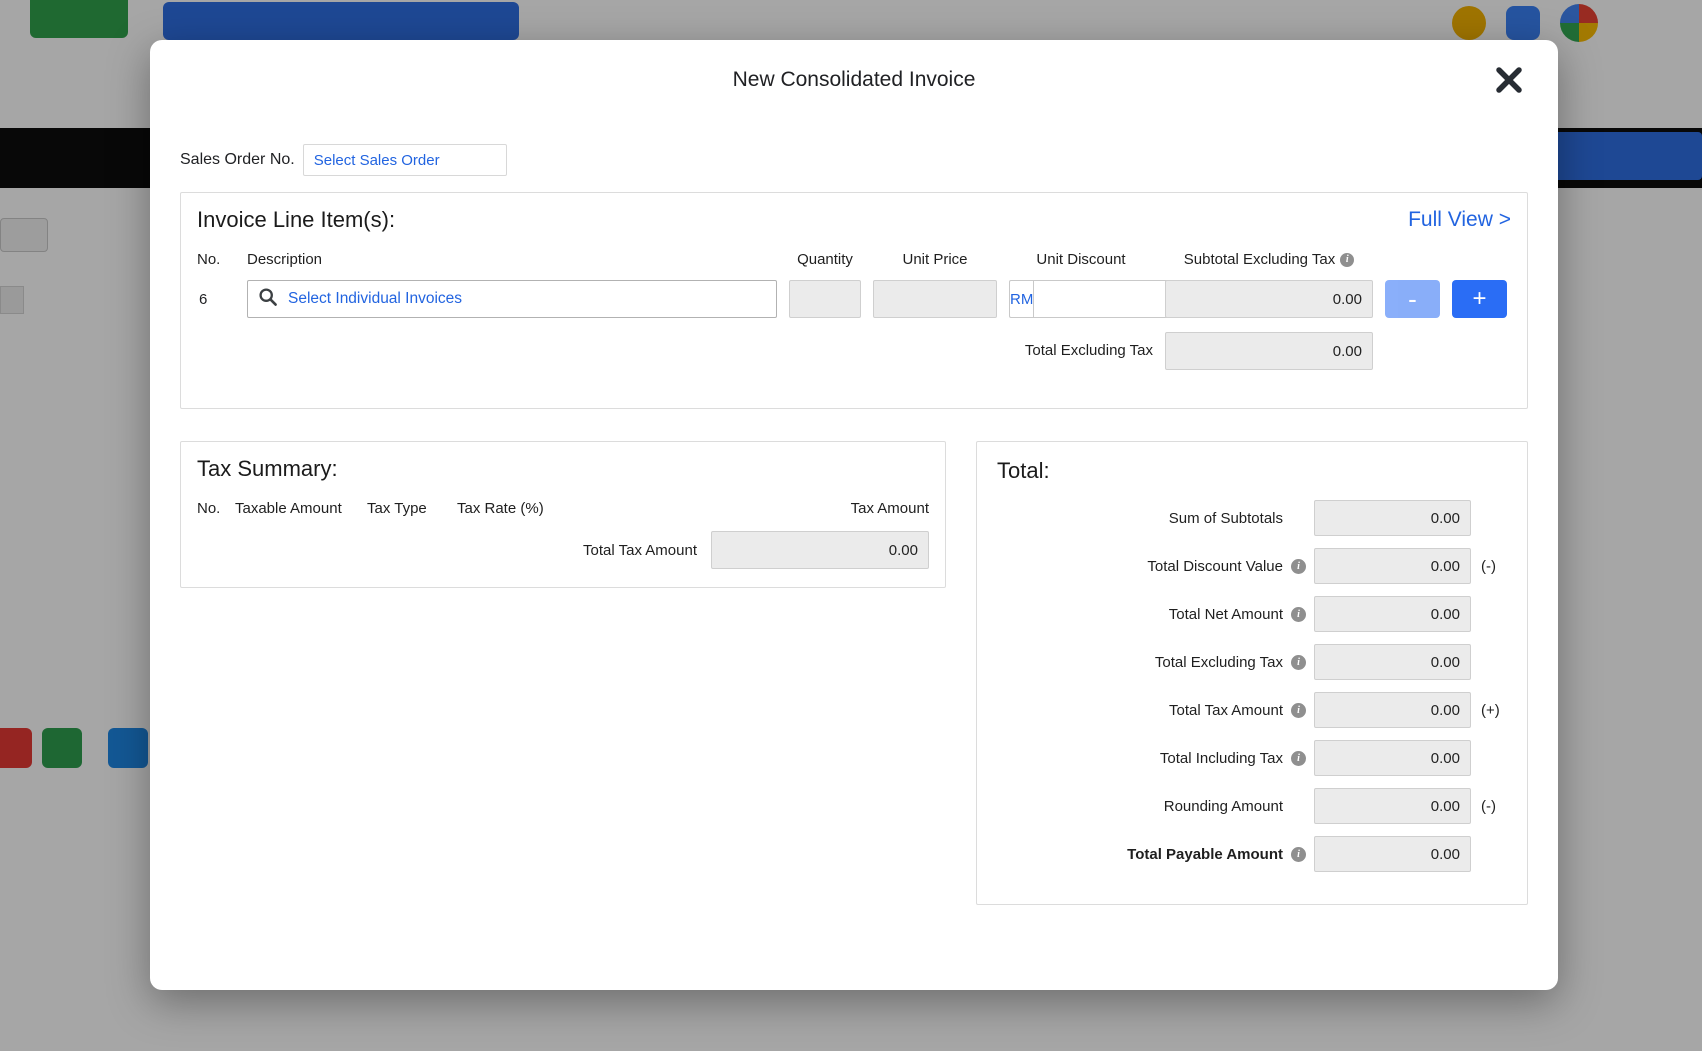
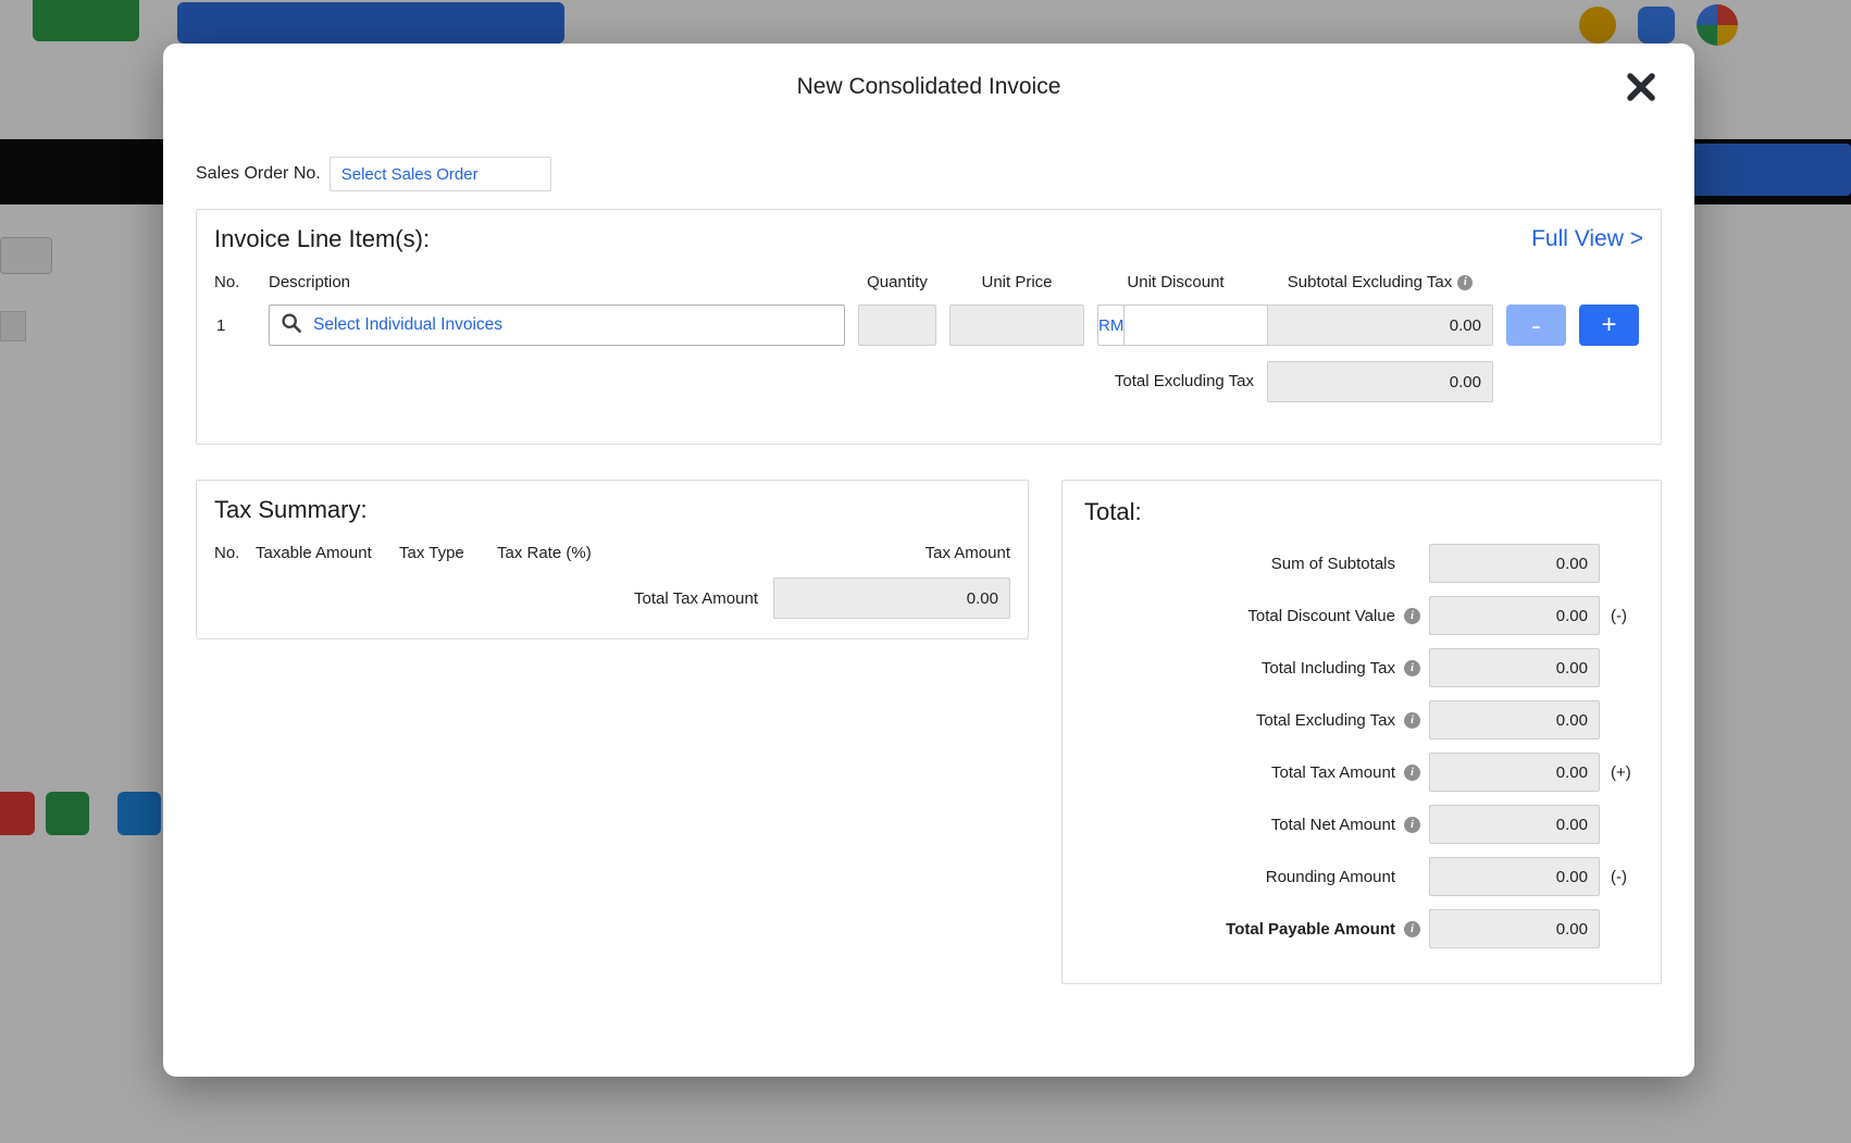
  New Consolidated Invoice
  Sales Order No.
  Select Sales Order
  Invoice Line Item(s):
  Full View >
  No.
  Description
  Quantity
  Unit Price
  Unit Discount
  Subtotal Excluding Tax
  i
- 6
+ 1
  Select Individual Invoices
  RM
  0.00
  -
  +
  Total Excluding Tax
  0.00
  Tax Summary:
  No.
  Taxable Amount
  Tax Type
  Tax Rate (%)
  Tax Amount
  Total Tax Amount
  0.00
  Total:
  Sum of Subtotals
  0.00
  Total Discount Value
  i
  0.00
  (-)
- Total Net Amount
+ Total Including Tax
  i
  0.00
  Total Excluding Tax
  i
  0.00
  Total Tax Amount
  i
  0.00
  (+)
- Total Including Tax
+ Total Net Amount
  i
  0.00
  Rounding Amount
  0.00
  (-)
  Total Payable Amount
  i
  0.00
